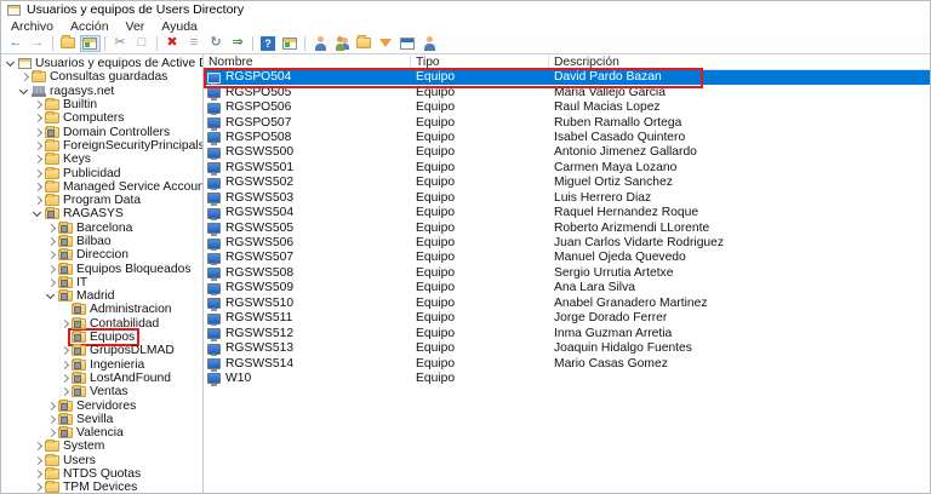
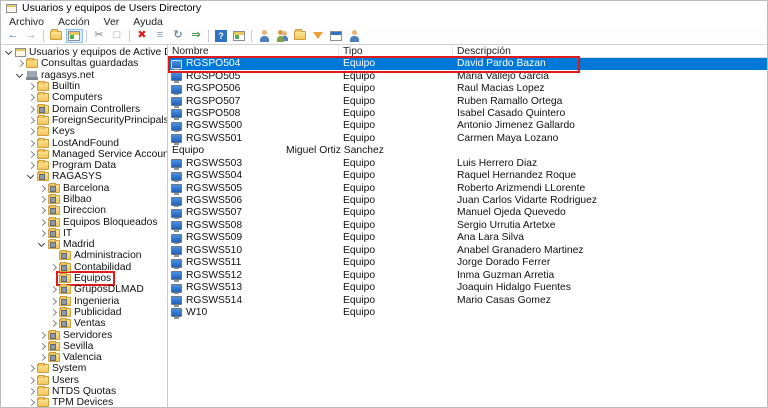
  Usuarios y equipos de Users Directory
  Archivo
  Acción
  Ver
  Ayuda
  ←
  →
  ✂
  □
  ✖
  ≡
  ↻
  ⇒
  ?
  Consultas guardadas
  ragasys.net
  Builtin
  Computers
  Domain Controllers
  ForeignSecurityPrincipals
  Keys
- Publicidad
+ LostAndFound
  Managed Service Accoun
  Program Data
  RAGASYS
  Barcelona
  Bilbao
  Direccion
  Equipos Bloqueados
  IT
  Madrid
  Administracion
  Contabilidad
  Equipos
  GruposDLMAD
  Ingenieria
- LostAndFound
+ Publicidad
  Ventas
  Servidores
  Sevilla
  Valencia
  System
  Users
  NTDS Quotas
  TPM Devices
  Nombre
  Tipo
  Descripción
  RGSPO504
  Equipo
  David Pardo Bazan
  RGSPO505
  Equipo
  Maria Vallejo Garcia
  RGSPO506
  Equipo
  Raul Macias Lopez
  RGSPO507
  Equipo
  Ruben Ramallo Ortega
  RGSPO508
  Equipo
  Isabel Casado Quintero
  RGSWS500
  Equipo
  Antonio Jimenez Gallardo
  RGSWS501
  Equipo
  Carmen Maya Lozano
- RGSWS502
  Equipo
  Miguel Ortiz Sanchez
  RGSWS503
  Equipo
  Luis Herrero Diaz
  RGSWS504
  Equipo
  Raquel Hernandez Roque
  RGSWS505
  Equipo
  Roberto Arizmendi LLorente
  RGSWS506
  Equipo
  Juan Carlos Vidarte Rodriguez
  RGSWS507
  Equipo
  Manuel Ojeda Quevedo
  RGSWS508
  Equipo
  Sergio Urrutia Artetxe
  RGSWS509
  Equipo
  Ana Lara Silva
  RGSWS510
  Equipo
  Anabel Granadero Martinez
  RGSWS511
  Equipo
  Jorge Dorado Ferrer
  RGSWS512
  Equipo
  Inma Guzman Arretia
  RGSWS513
  Equipo
  Joaquin Hidalgo Fuentes
  RGSWS514
  Equipo
  Mario Casas Gomez
  W10
  Equipo
